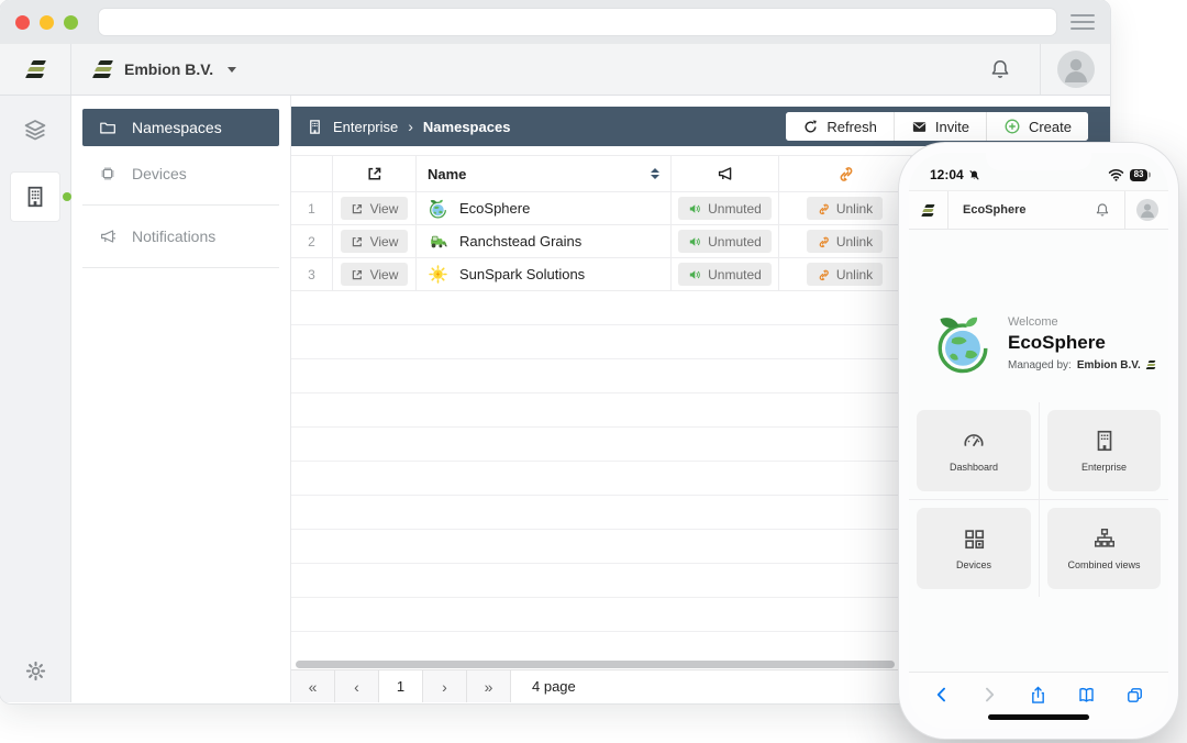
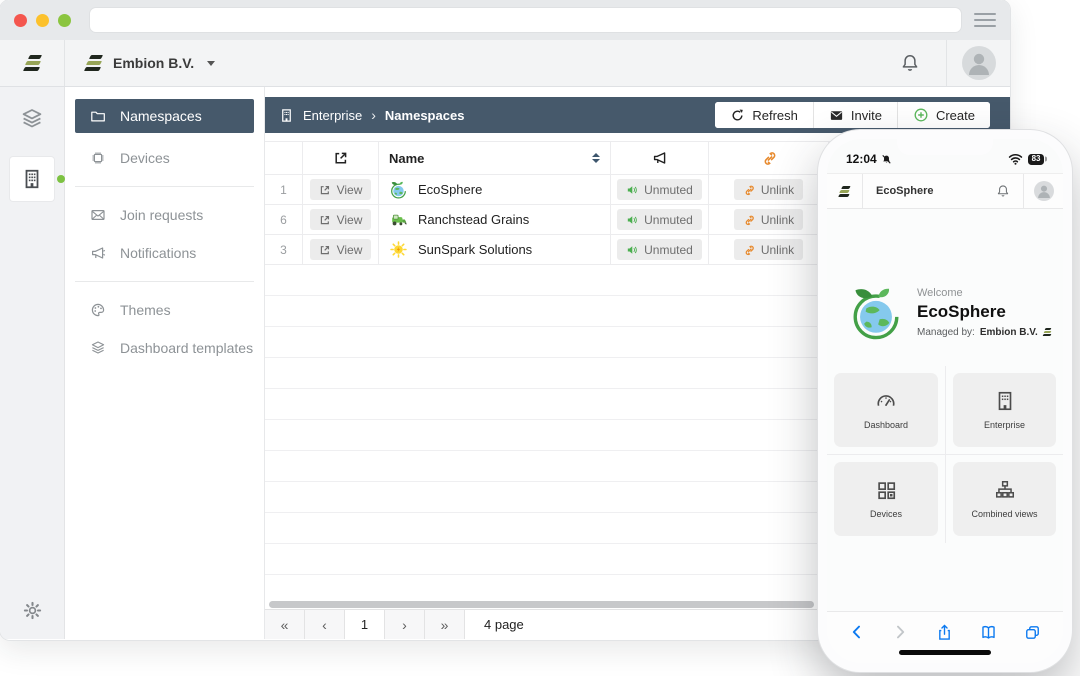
  Embion B.V.
  Namespaces
  Devices
+ Join requests
  Notifications
+ Themes
+ Dashboard templates
  Enterprise
  ›
  Namespaces
  Refresh
  Invite
  Create
  Name
  1
  View
  EcoSphere
  Unmuted
  Unlink
- 2
+ 6
  View
  Ranchstead Grains
  Unmuted
  Unlink
  3
  View
  SunSpark Solutions
  Unmuted
  Unlink
  «
  ‹
  1
  ›
  »
  4 page
  12:04
  83
  EcoSphere
  Welcome
  EcoSphere
  Managed by:
  Embion B.V.
  Dashboard
  Enterprise
  Devices
  Combined views
